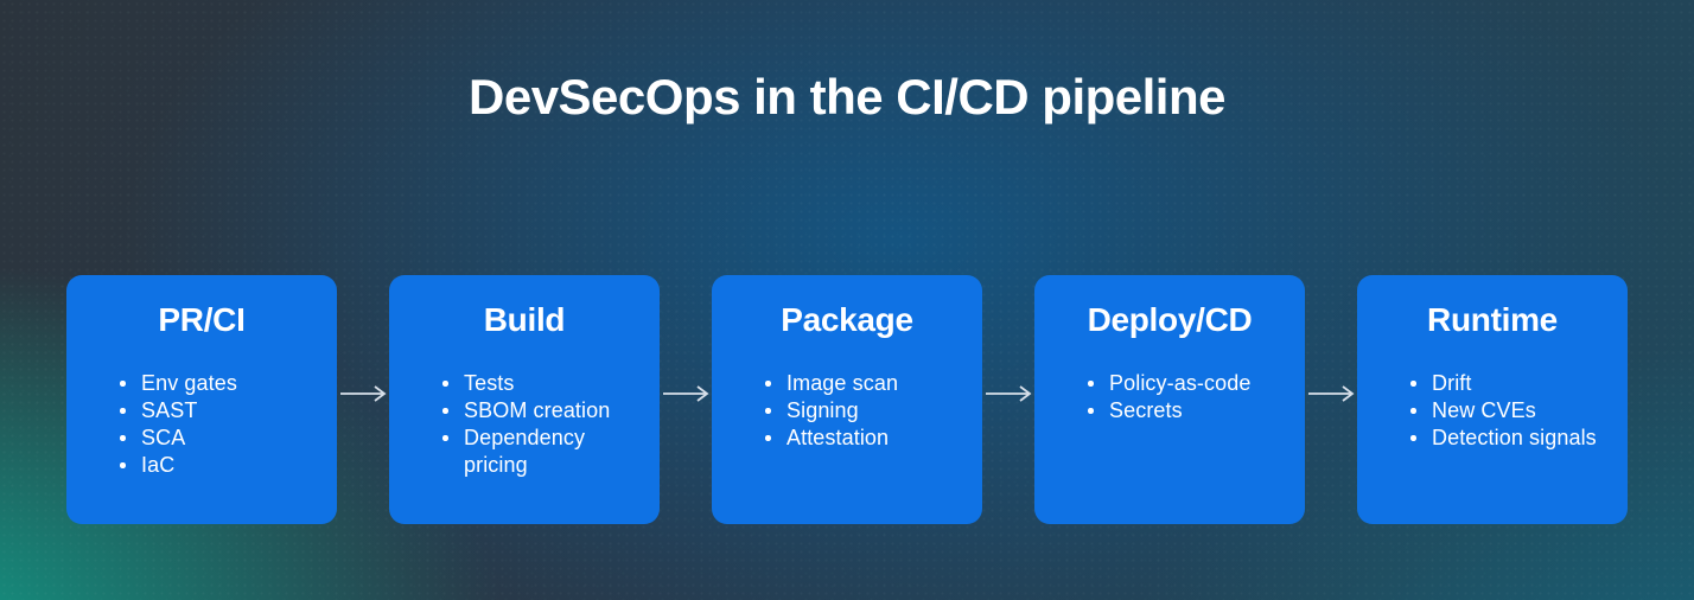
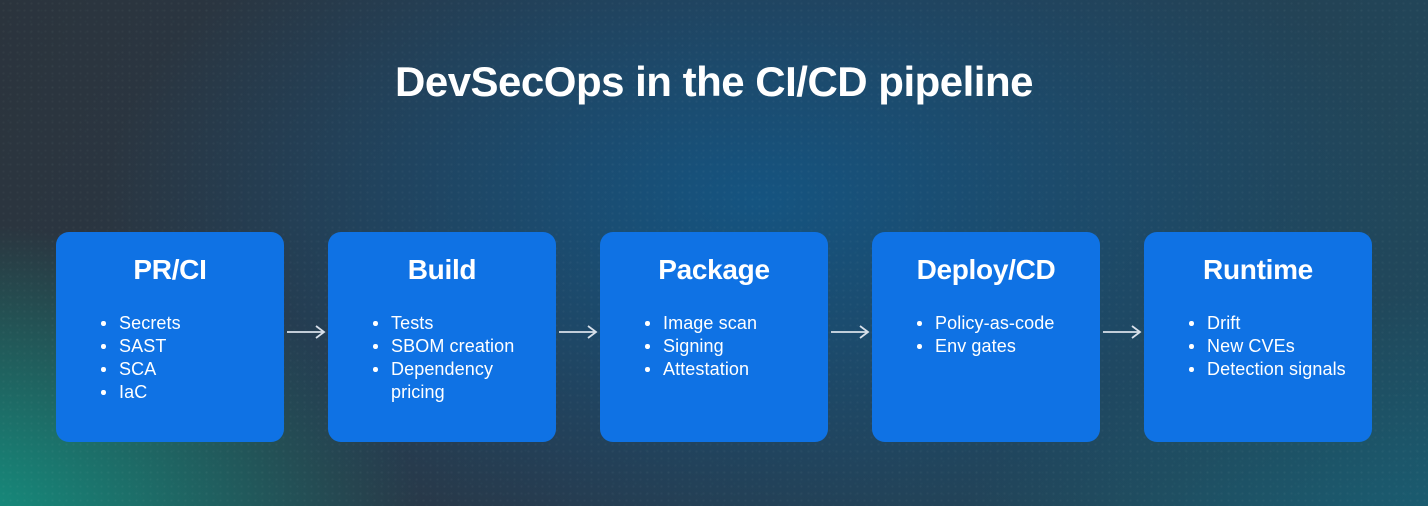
  DevSecOps in the CI/CD pipeline
  PR/CI
- Env gates
+ Secrets
  SAST
  SCA
  IaC
  Build
  Tests
  SBOM creation
  Dependency pricing
  Package
  Image scan
  Signing
  Attestation
  Deploy/CD
  Policy-as-code
- Secrets
+ Env gates
  Runtime
  Drift
  New CVEs
  Detection signals
